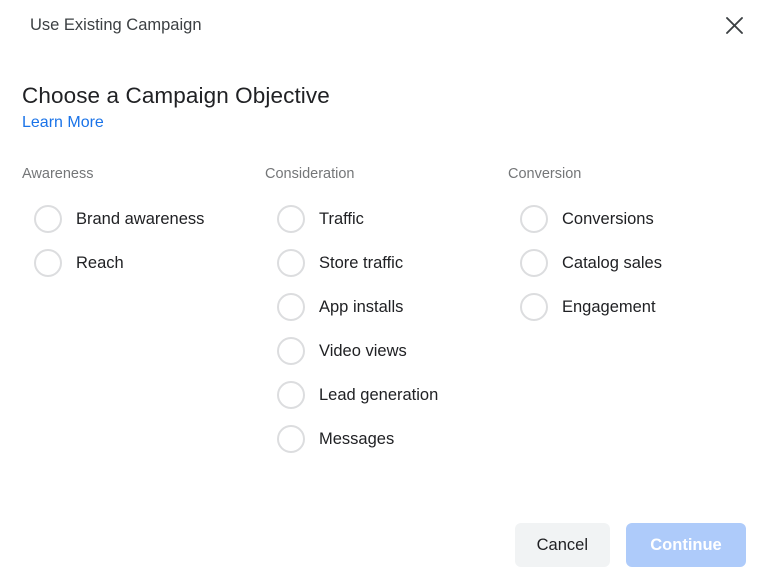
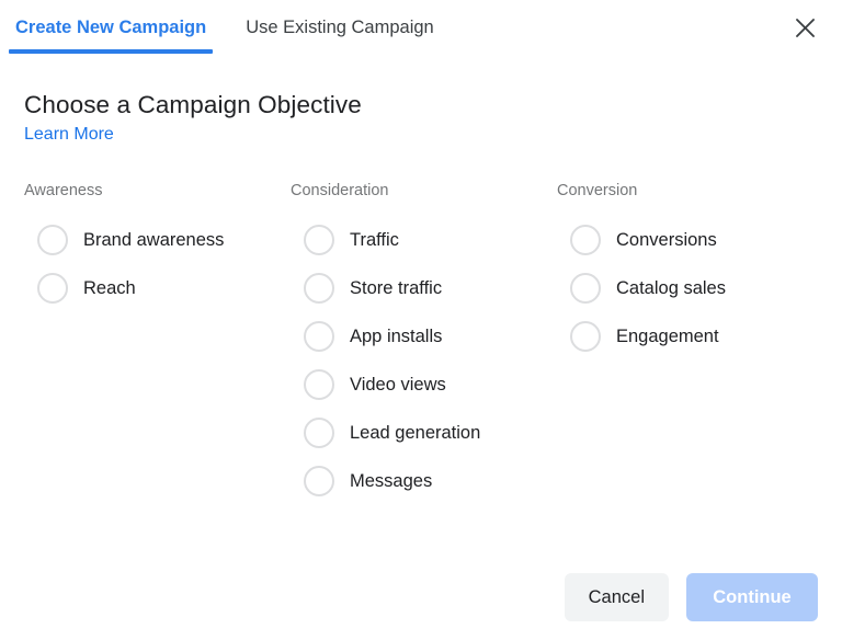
+ Create New Campaign
  Use Existing Campaign
  Choose a Campaign Objective
  Learn More
  Awareness
  Brand awareness
  Reach
  Consideration
  Traffic
  Store traffic
  App installs
  Video views
  Lead generation
  Messages
  Conversion
  Conversions
  Catalog sales
  Engagement
  Cancel
  Continue
